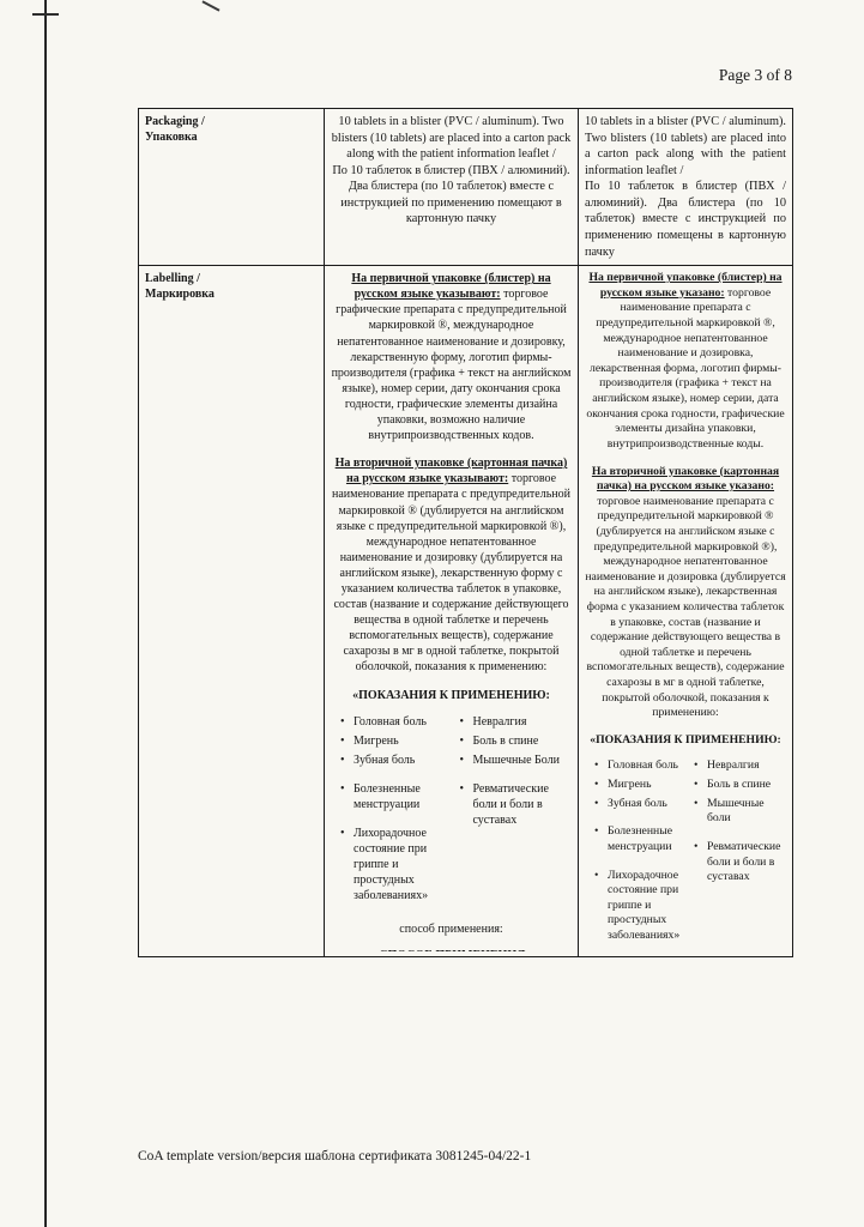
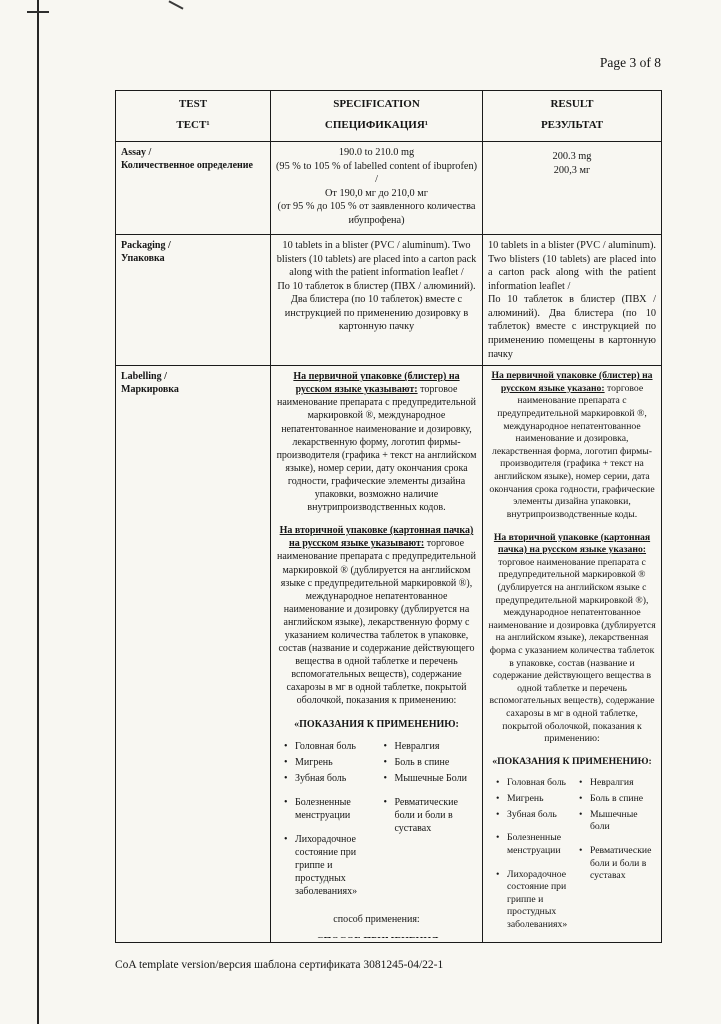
  Page 3 of 8
+ TEST ТЕСТ¹	SPECIFICATION СПЕЦИФИКАЦИЯ¹	RESULT РЕЗУЛЬТАТ
+ Assay / Количественное определение	190.0 to 210.0 mg (95 % to 105 % of labelled content of ibuprofen) / От 190,0 мг до 210,0 мг (от 95 % до 105 % от заявленного количества ибупрофена)	200.3 mg 200,3 мг
- Packaging / Упаковка	10 tablets in a blister (PVC / aluminum). Two blisters (10 tablets) are placed into a carton pack along with the patient information leaflet / По 10 таблеток в блистер (ПВХ / алюминий). Два блистера (по 10 таблеток) вместе с инструкцией по применению помещают в картонную пачку	10 tablets in a blister (PVC / aluminum). Two blisters (10 tablets) are placed into a carton pack along with the patient information leaflet / По 10 таблеток в блистер (ПВХ / алюминий). Два блистера (по 10 таблеток) вместе с инструкцией по применению помещены в картонную пачку
+ Packaging / Упаковка	10 tablets in a blister (PVC / aluminum). Two blisters (10 tablets) are placed into a carton pack along with the patient information leaflet / По 10 таблеток в блистер (ПВХ / алюминий). Два блистера (по 10 таблеток) вместе с инструкцией по применению дозировку в картонную пачку	10 tablets in a blister (PVC / aluminum). Two blisters (10 tablets) are placed into a carton pack along with the patient information leaflet / По 10 таблеток в блистер (ПВХ / алюминий). Два блистера (по 10 таблеток) вместе с инструкцией по применению помещены в картонную пачку
- Labelling / Маркировка	На первичной упаковке (блистер) на русском языке указывают: торговое графические препарата с предупредительной маркировкой ®, международное непатентованное наименование и дозировку, лекарственную форму, логотип фирмы-производителя (графика + текст на английском языке), номер серии, дату окончания срока годности, графические элементы дизайна упаковки, возможно наличие внутрипроизводственных кодов. На вторичной упаковке (картонная пачка) на русском языке указывают: торговое наименование препарата с предупредительной маркировкой ® (дублируется на английском языке с предупредительной маркировкой ®), международное непатентованное наименование и дозировку (дублируется на английском языке), лекарственную форму с указанием количества таблеток в упаковке, состав (название и содержание действующего вещества в одной таблетке и перечень вспомогательных веществ), содержание сахарозы в мг в одной таблетке, покрытой оболочкой, показания к применению: «ПОКАЗАНИЯ К ПРИМЕНЕНИЮ: Головная боль Мигрень Зубная боль Болезненные менструации Лихорадочное состояние при гриппе и простудных заболеваниях» Невралгия Боль в спине Мышечные Боли Ревматические боли и боли в суставах способ применения:	На первичной упаковке (блистер) на русском языке указано: торговое наименование препарата с предупредительной маркировкой ®, международное непатентованное наименование и дозировка, лекарственная форма, логотип фирмы-производителя (графика + текст на английском языке), номер серии, дата окончания срока годности, графические элементы дизайна упаковки, внутрипроизводственные коды. На вторичной упаковке (картонная пачка) на русском языке указано: торговое наименование препарата с предупредительной маркировкой ® (дублируется на английском языке с предупредительной маркировкой ®), международное непатентованное наименование и дозировка (дублируется на английском языке), лекарственная форма с указанием количества таблеток в упаковке, состав (название и содержание действующего вещества в одной таблетке и перечень вспомогательных веществ), содержание сахарозы в мг в одной таблетке, покрытой оболочкой, показания к применению: «ПОКАЗАНИЯ К ПРИМЕНЕНИЮ: Головная боль Мигрень Зубная боль Болезненные менструации Лихорадочное состояние при гриппе и простудных заболеваниях» Невралгия Боль в спине Мышечные боли Ревматические боли и боли в суставах
+ Labelling / Маркировка	На первичной упаковке (блистер) на русском языке указывают: торговое наименование препарата с предупредительной маркировкой ®, международное непатентованное наименование и дозировку, лекарственную форму, логотип фирмы-производителя (графика + текст на английском языке), номер серии, дату окончания срока годности, графические элементы дизайна упаковки, возможно наличие внутрипроизводственных кодов. На вторичной упаковке (картонная пачка) на русском языке указывают: торговое наименование препарата с предупредительной маркировкой ® (дублируется на английском языке с предупредительной маркировкой ®), международное непатентованное наименование и дозировку (дублируется на английском языке), лекарственную форму с указанием количества таблеток в упаковке, состав (название и содержание действующего вещества в одной таблетке и перечень вспомогательных веществ), содержание сахарозы в мг в одной таблетке, покрытой оболочкой, показания к применению: «ПОКАЗАНИЯ К ПРИМЕНЕНИЮ: Головная боль Мигрень Зубная боль Болезненные менструации Лихорадочное состояние при гриппе и простудных заболеваниях» Невралгия Боль в спине Мышечные Боли Ревматические боли и боли в суставах способ применения:	На первичной упаковке (блистер) на русском языке указано: торговое наименование препарата с предупредительной маркировкой ®, международное непатентованное наименование и дозировка, лекарственная форма, логотип фирмы-производителя (графика + текст на английском языке), номер серии, дата окончания срока годности, графические элементы дизайна упаковки, внутрипроизводственные коды. На вторичной упаковке (картонная пачка) на русском языке указано: торговое наименование препарата с предупредительной маркировкой ® (дублируется на английском языке с предупредительной маркировкой ®), международное непатентованное наименование и дозировка (дублируется на английском языке), лекарственная форма с указанием количества таблеток в упаковке, состав (название и содержание действующего вещества в одной таблетке и перечень вспомогательных веществ), содержание сахарозы в мг в одной таблетке, покрытой оболочкой, показания к применению: «ПОКАЗАНИЯ К ПРИМЕНЕНИЮ: Головная боль Мигрень Зубная боль Болезненные менструации Лихорадочное состояние при гриппе и простудных заболеваниях» Невралгия Боль в спине Мышечные боли Ревматические боли и боли в суставах
  CoA template version/версия шаблона сертификата 3081245-04/22-1
